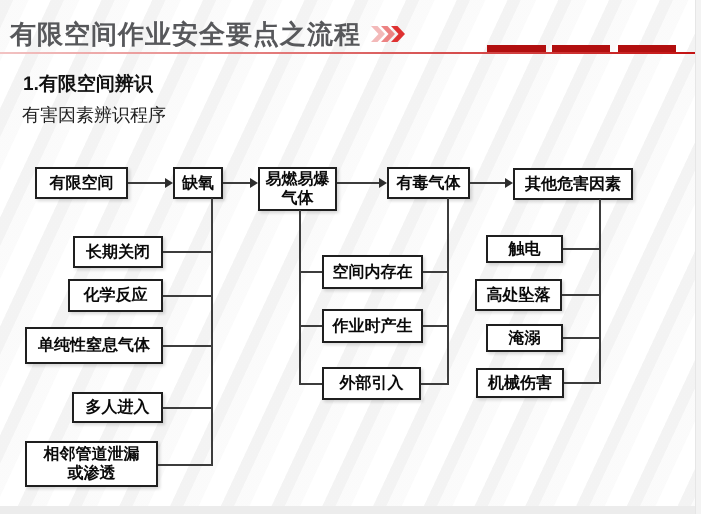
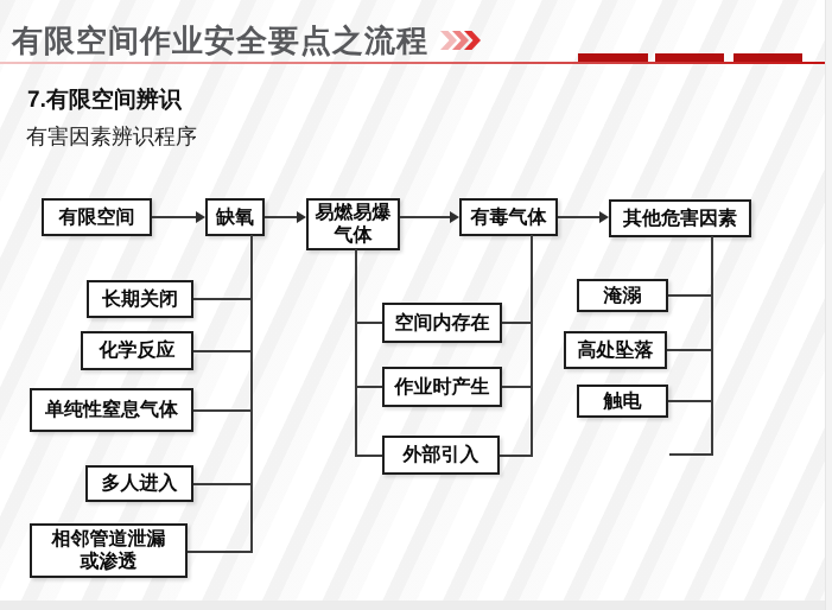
  有限空间作业安全要点之流程
- 1.有限空间辨识
+ 7.有限空间辨识
  有害因素辨识程序
  有限空间
  缺氧
  易燃易爆
  气体
  有毒气体
  其他危害因素
  长期关闭
  化学反应
  单纯性窒息气体
  多人进入
  相邻管道泄漏
  或渗透
  空间内存在
  作业时产生
  外部引入
- 触电
+ 淹溺
  高处坠落
- 淹溺
+ 触电
- 机械伤害
